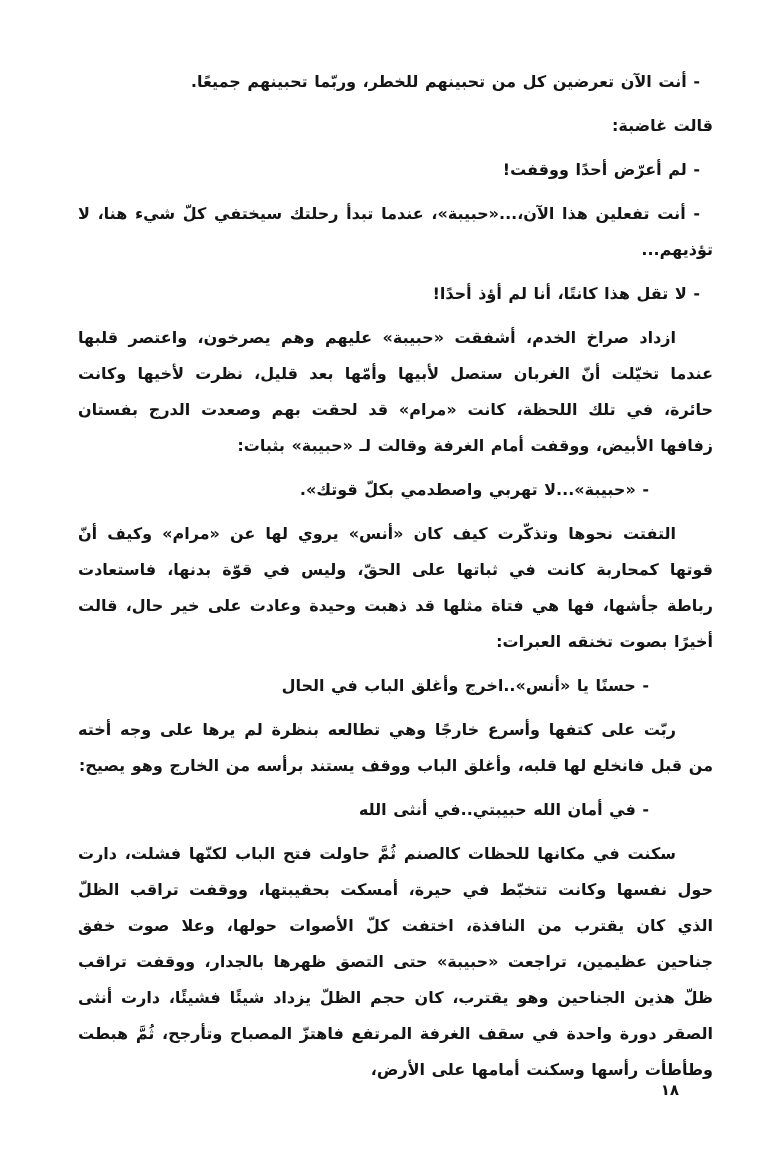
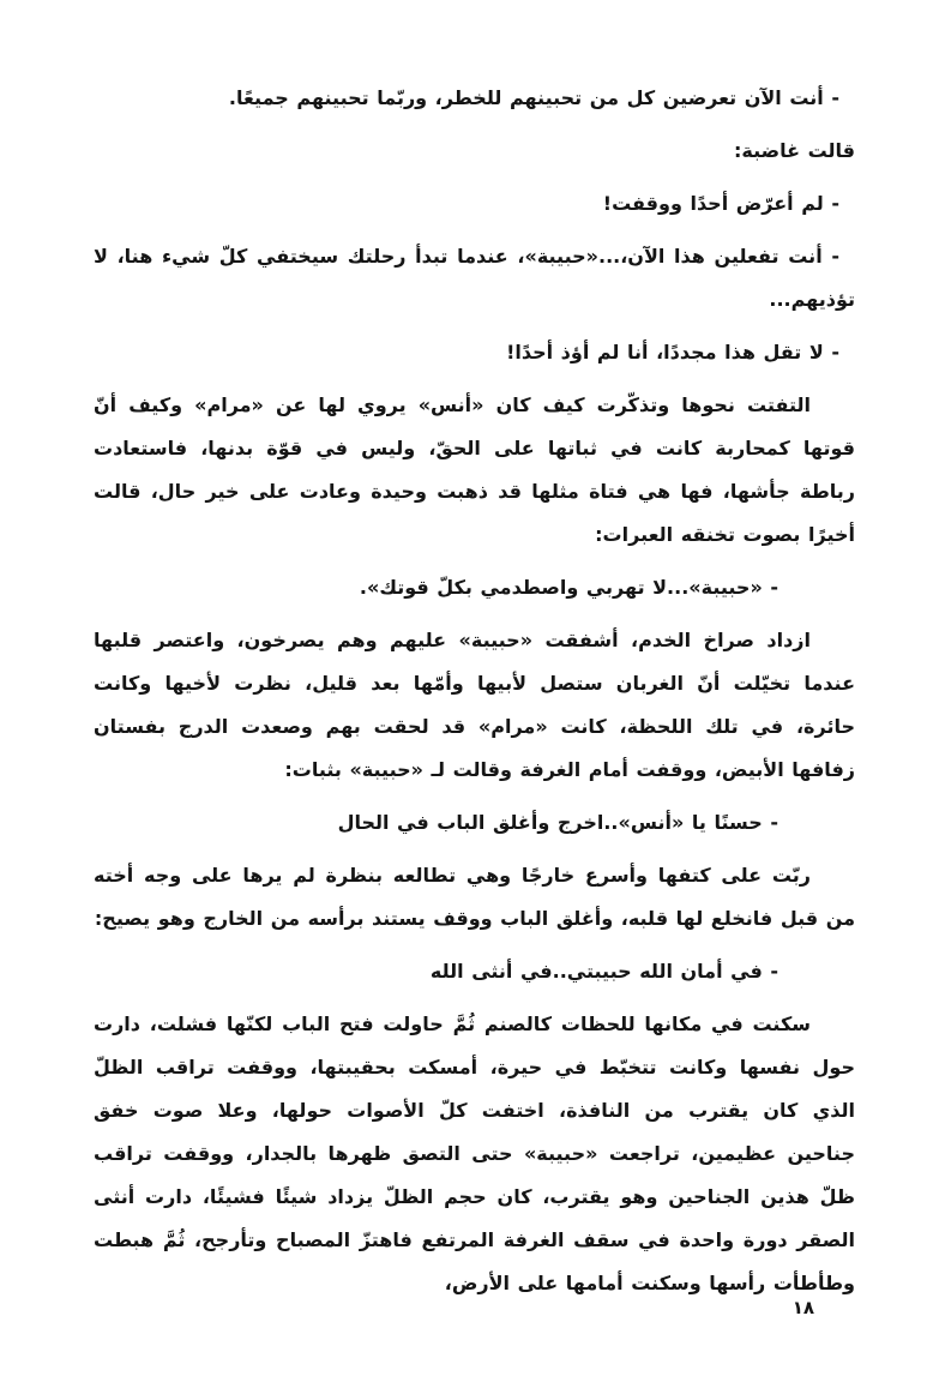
  - أنت الآن تعرضين كل من تحبينهم للخطر، وربّما تحبينهم جميعًا.
  قالت غاضبة:
  - لم أعرّض أحدًا ووقفت!
  - أنت تفعلين هذا الآن،...«حبيبة»، عندما تبدأ رحلتك سيختفي كلّ شيء هنا، لا تؤذيهم...
- - لا تقل هذا كانتًا، أنا لم أؤذ أحدًا!
+ - لا تقل هذا مجددًا، أنا لم أؤذ أحدًا!
- ازداد صراخ الخدم، أشفقت «حبيبة» عليهم وهم يصرخون، واعتصر قلبها عندما تخيّلت أنّ الغربان ستصل لأبيها وأمّها بعد قليل، نظرت لأخيها وكانت حائرة، في تلك اللحظة، كانت «مرام» قد لحقت بهم وصعدت الدرج بفستان زفافها الأبيض، ووقفت أمام الغرفة وقالت لـ «حبيبة» بثبات:
+ التفتت نحوها وتذكّرت كيف كان «أنس» يروي لها عن «مرام» وكيف أنّ قوتها كمحاربة كانت في ثباتها على الحقّ، وليس في قوّة بدنها، فاستعادت رباطة جأشها، فها هي فتاة مثلها قد ذهبت وحيدة وعادت على خير حال، قالت أخيرًا بصوت تخنقه العبرات:
  - «حبيبة»...لا تهربي واصطدمي بكلّ قوتك».
- التفتت نحوها وتذكّرت كيف كان «أنس» يروي لها عن «مرام» وكيف أنّ قوتها كمحاربة كانت في ثباتها على الحقّ، وليس في قوّة بدنها، فاستعادت رباطة جأشها، فها هي فتاة مثلها قد ذهبت وحيدة وعادت على خير حال، قالت أخيرًا بصوت تخنقه العبرات:
+ ازداد صراخ الخدم، أشفقت «حبيبة» عليهم وهم يصرخون، واعتصر قلبها عندما تخيّلت أنّ الغربان ستصل لأبيها وأمّها بعد قليل، نظرت لأخيها وكانت حائرة، في تلك اللحظة، كانت «مرام» قد لحقت بهم وصعدت الدرج بفستان زفافها الأبيض، ووقفت أمام الغرفة وقالت لـ «حبيبة» بثبات:
  - حسنًا يا «أنس»..اخرج وأغلق الباب في الحال
  ربّت على كتفها وأسرع خارجًا وهي تطالعه بنظرة لم يرها على وجه أخته من قبل فانخلع لها قلبه، وأغلق الباب ووقف يستند برأسه من الخارج وهو يصيح:
  - في أمان الله حبيبتي..في أنثى الله
  سكنت في مكانها للحظات كالصنم ثُمَّ حاولت فتح الباب لكنّها فشلت، دارت حول نفسها وكانت تتخبّط في حيرة، أمسكت بحقيبتها، ووقفت تراقب الظلّ الذي كان يقترب من النافذة، اختفت كلّ الأصوات حولها، وعلا صوت خفق جناحين عظيمين، تراجعت «حبيبة» حتى التصق ظهرها بالجدار، ووقفت تراقب ظلّ هذين الجناحين وهو يقترب، كان حجم الظلّ يزداد شيئًا فشيئًا، دارت أنثى الصقر دورة واحدة في سقف الغرفة المرتفع فاهتزّ المصباح وتأرجح، ثُمَّ هبطت وطأطأت رأسها وسكنت أمامها على الأرض،
  ١٨
